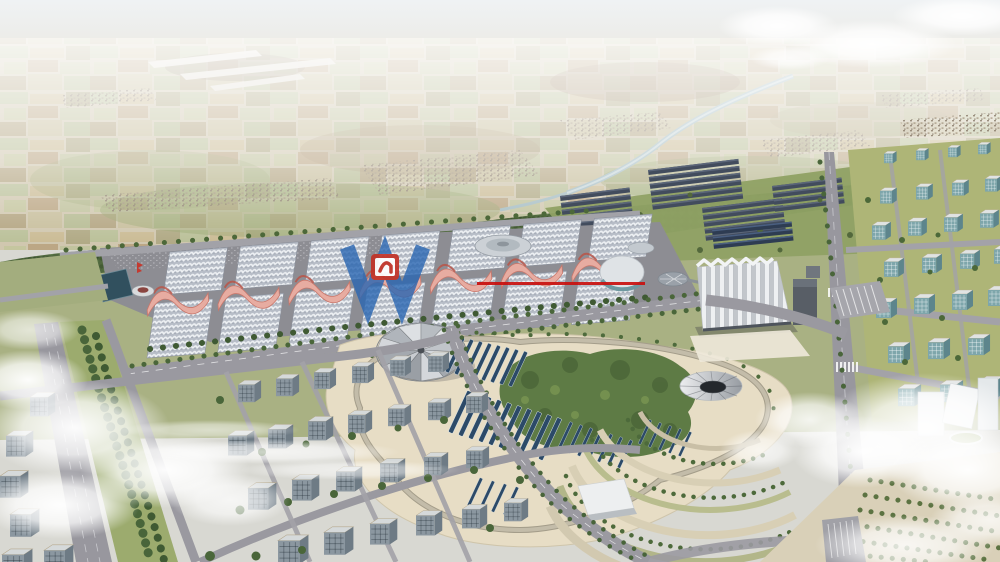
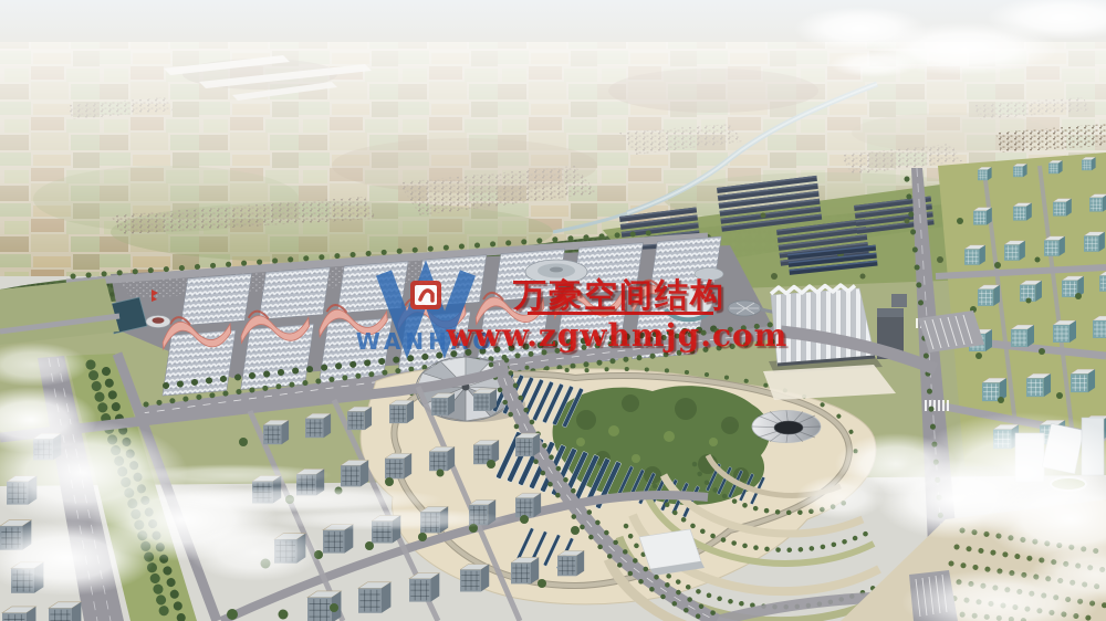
+ WANHAO
+ 万豪空间结构
+ www.zgwhmjg.com
